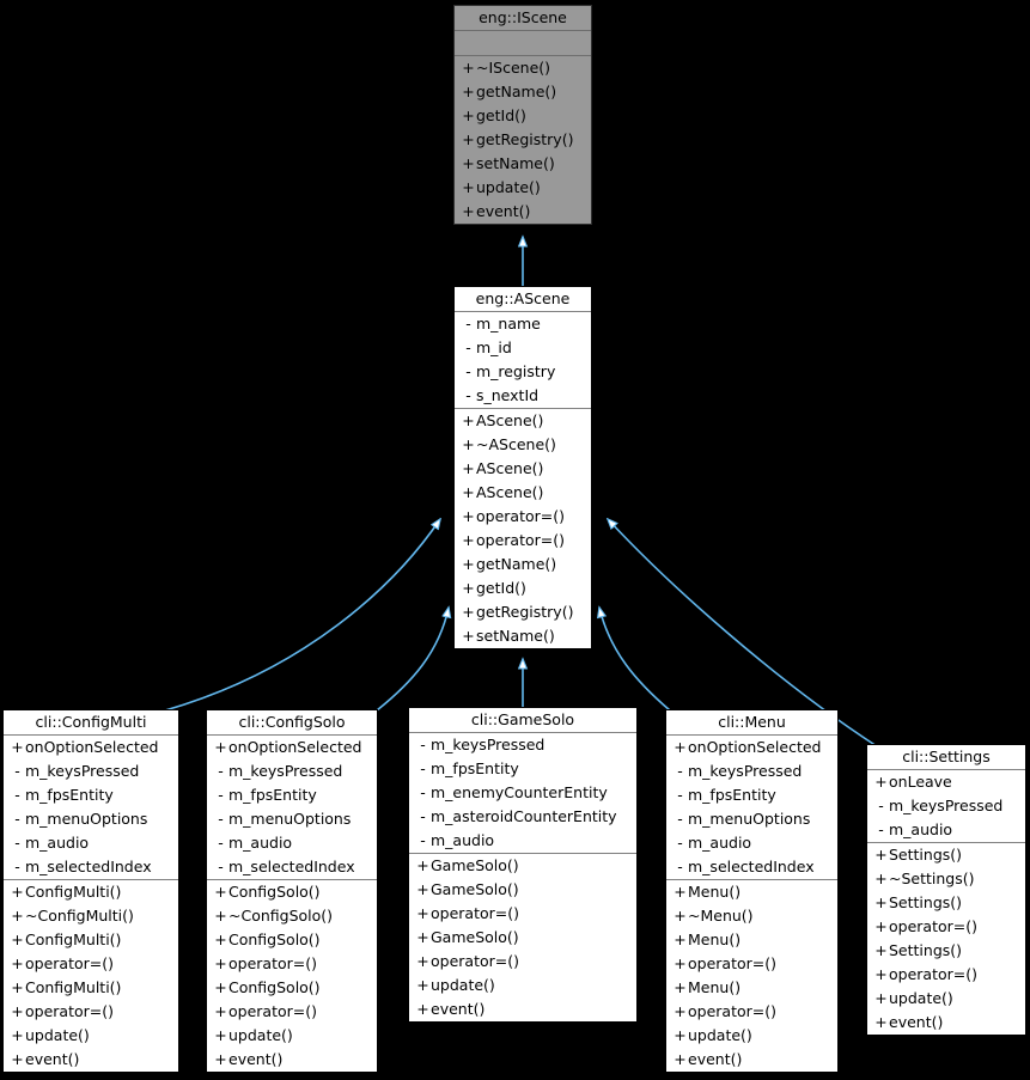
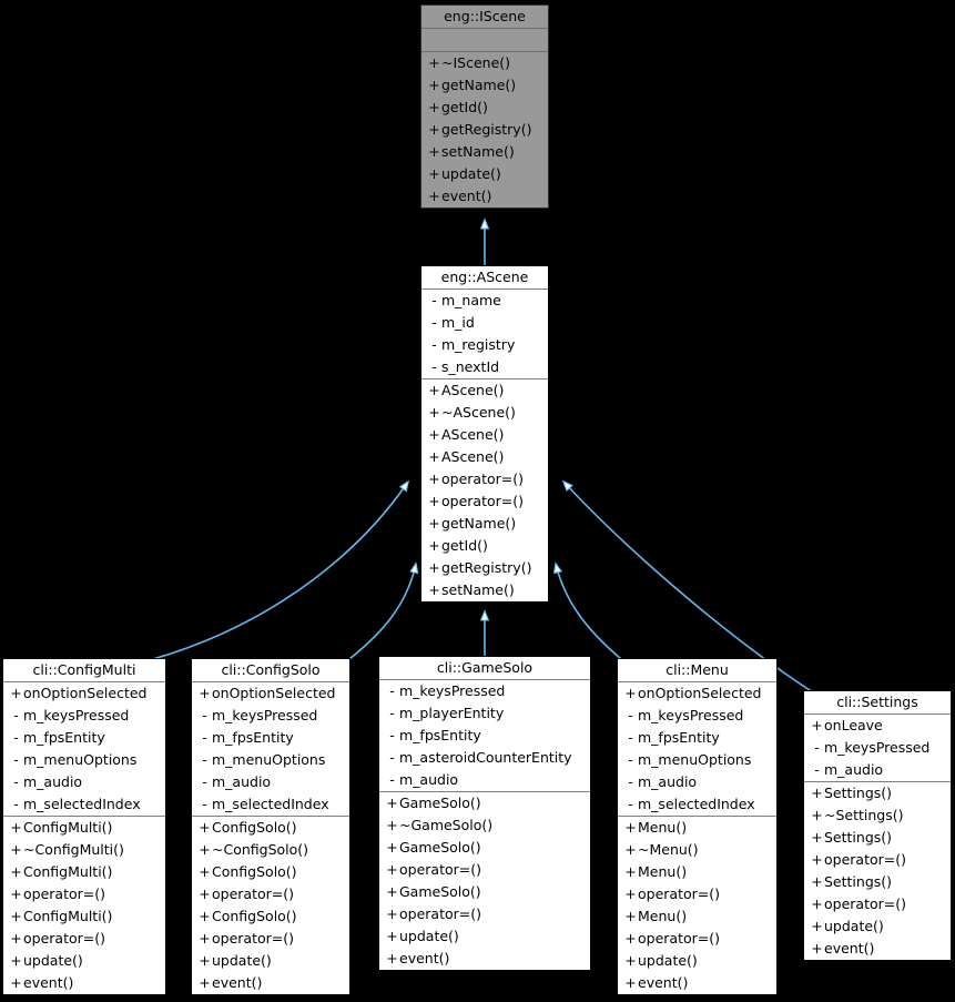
  eng::IScene
  +~IScene()
  +getName()
  +getId()
  +getRegistry()
  +setName()
  +update()
  +event()
  eng::AScene
  - m_name
  - m_id
  - m_registry
  - s_nextId
  +AScene()
  +~AScene()
  +AScene()
  +AScene()
  +operator=()
  +operator=()
  +getName()
  +getId()
  +getRegistry()
  +setName()
  cli::ConfigMulti
  +onOptionSelected
  - m_keysPressed
  - m_fpsEntity
  - m_menuOptions
  - m_audio
  - m_selectedIndex
  +ConfigMulti()
  +~ConfigMulti()
  +ConfigMulti()
  +operator=()
  +ConfigMulti()
  +operator=()
  +update()
  +event()
  cli::ConfigSolo
  +onOptionSelected
  - m_keysPressed
  - m_fpsEntity
  - m_menuOptions
  - m_audio
  - m_selectedIndex
  +ConfigSolo()
  +~ConfigSolo()
  +ConfigSolo()
  +operator=()
  +ConfigSolo()
  +operator=()
  +update()
  +event()
  cli::GameSolo
  - m_keysPressed
+ - m_playerEntity
  - m_fpsEntity
- - m_enemyCounterEntity
  - m_asteroidCounterEntity
  - m_audio
  +GameSolo()
+ +~GameSolo()
  +GameSolo()
  +operator=()
  +GameSolo()
  +operator=()
  +update()
  +event()
  cli::Menu
  +onOptionSelected
  - m_keysPressed
  - m_fpsEntity
  - m_menuOptions
  - m_audio
  - m_selectedIndex
  +Menu()
  +~Menu()
  +Menu()
  +operator=()
  +Menu()
  +operator=()
  +update()
  +event()
  cli::Settings
  +onLeave
  - m_keysPressed
  - m_audio
  +Settings()
  +~Settings()
  +Settings()
  +operator=()
  +Settings()
  +operator=()
  +update()
  +event()
